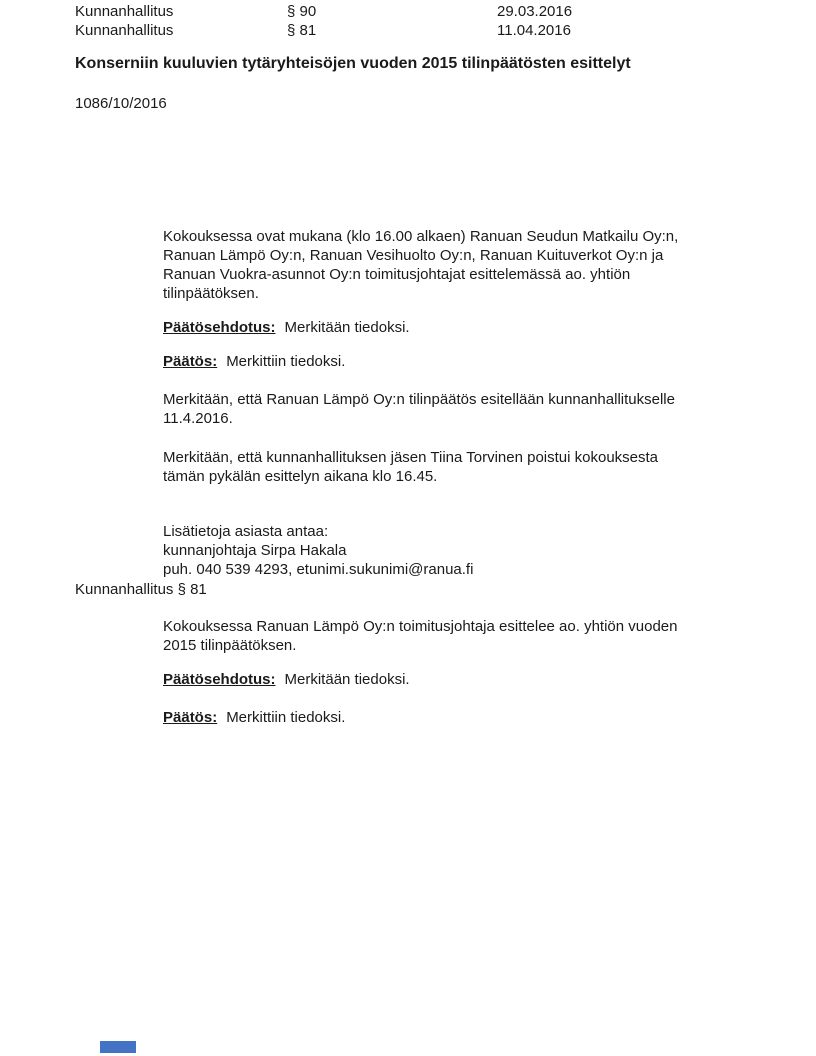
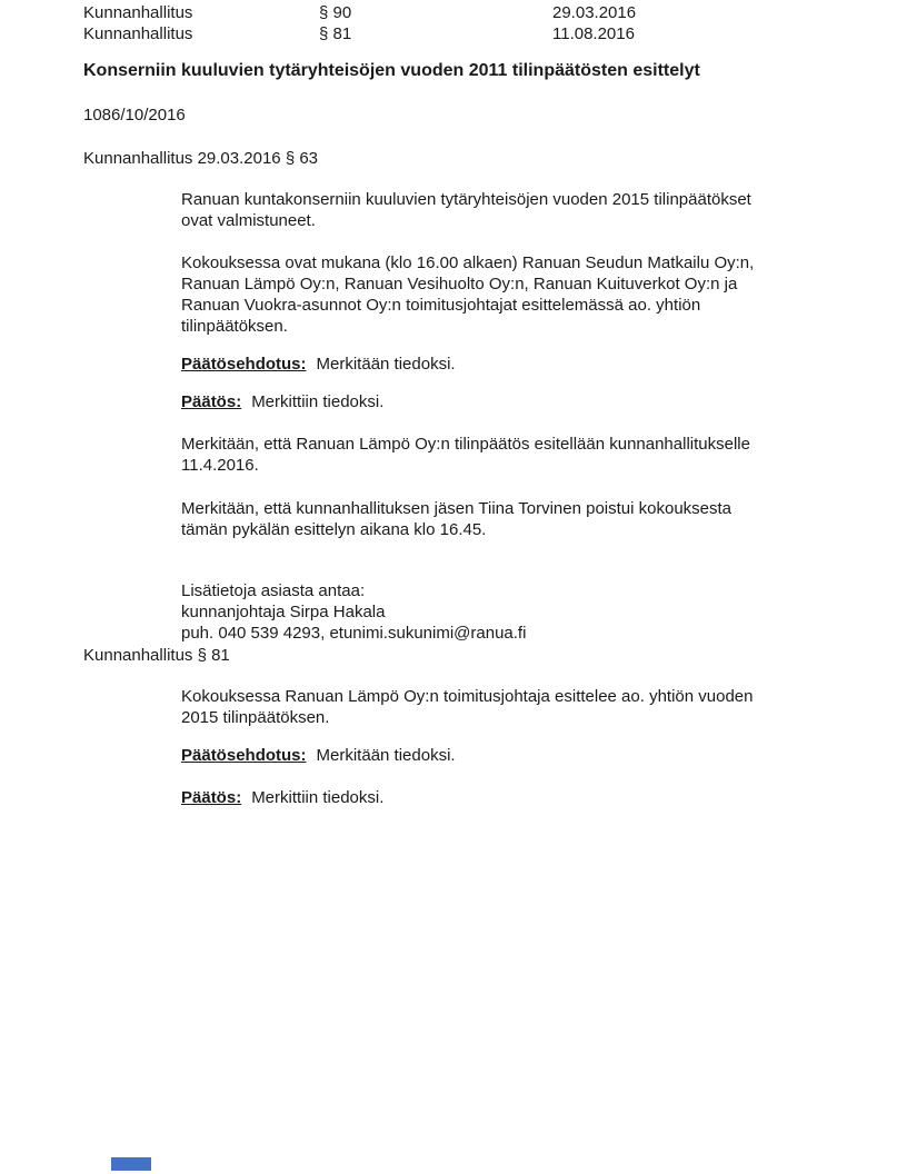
  Kunnanhallitus
  § 90
  29.03.2016
  Kunnanhallitus
  § 81
- 11.04.2016
+ 11.08.2016
- Konserniin kuuluvien tytäryhteisöjen vuoden 2015 tilinpäätösten esittelyt
+ Konserniin kuuluvien tytäryhteisöjen vuoden 2011 tilinpäätösten esittelyt
  1086/10/2016
+ Kunnanhallitus 29.03.2016 § 63
+ Ranuan kuntakonserniin kuuluvien tytäryhteisöjen vuoden 2015 tilinpäätökset
+ ovat valmistuneet.
  Kokouksessa ovat mukana (klo 16.00 alkaen) Ranuan Seudun Matkailu Oy:n,
  Ranuan Lämpö Oy:n, Ranuan Vesihuolto Oy:n, Ranuan Kuituverkot Oy:n ja
  Ranuan Vuokra-asunnot Oy:n toimitusjohtajat esittelemässä ao. yhtiön
  tilinpäätöksen.
  Päätösehdotus:
  Merkitään tiedoksi.
  Päätös:
  Merkittiin tiedoksi.
  Merkitään, että Ranuan Lämpö Oy:n tilinpäätös esitellään kunnanhallitukselle
  11.4.2016.
  Merkitään, että kunnanhallituksen jäsen Tiina Torvinen poistui kokouksesta
  tämän pykälän esittelyn aikana klo 16.45.
  Lisätietoja asiasta antaa:
  kunnanjohtaja Sirpa Hakala
  puh. 040 539 4293, etunimi.sukunimi@ranua.fi
  Kunnanhallitus § 81
  Kokouksessa Ranuan Lämpö Oy:n toimitusjohtaja esittelee ao. yhtiön vuoden
  2015 tilinpäätöksen.
  Päätösehdotus:
  Merkitään tiedoksi.
  Päätös:
  Merkittiin tiedoksi.
